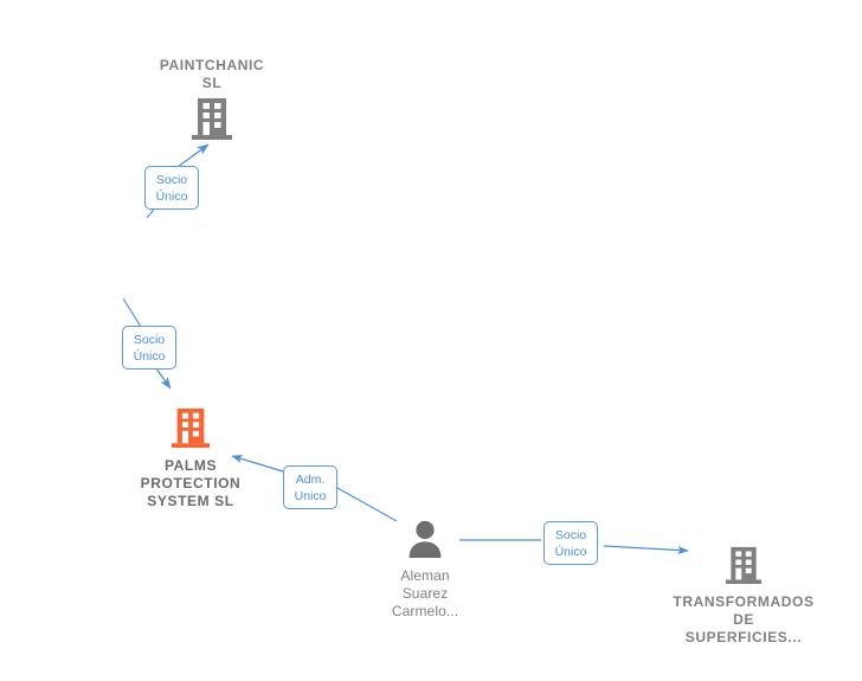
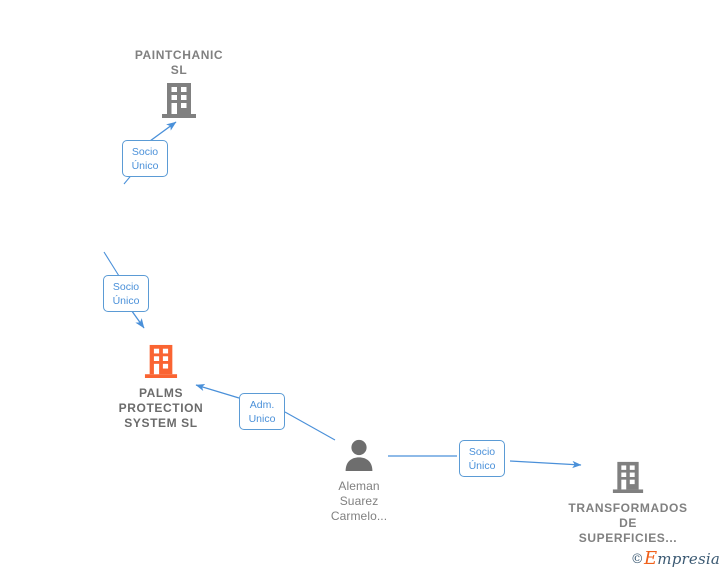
  PAINTCHANIC
  SL
  Socio
  Único
  Socio
  Único
  PALMS
  PROTECTION
  SYSTEM SL
  Adm.
  Unico
  Aleman
  Suarez
  Carmelo...
  Socio
  Único
  TRANSFORMADOS
  DE
  SUPERFICIES...
+ ©Empresia
